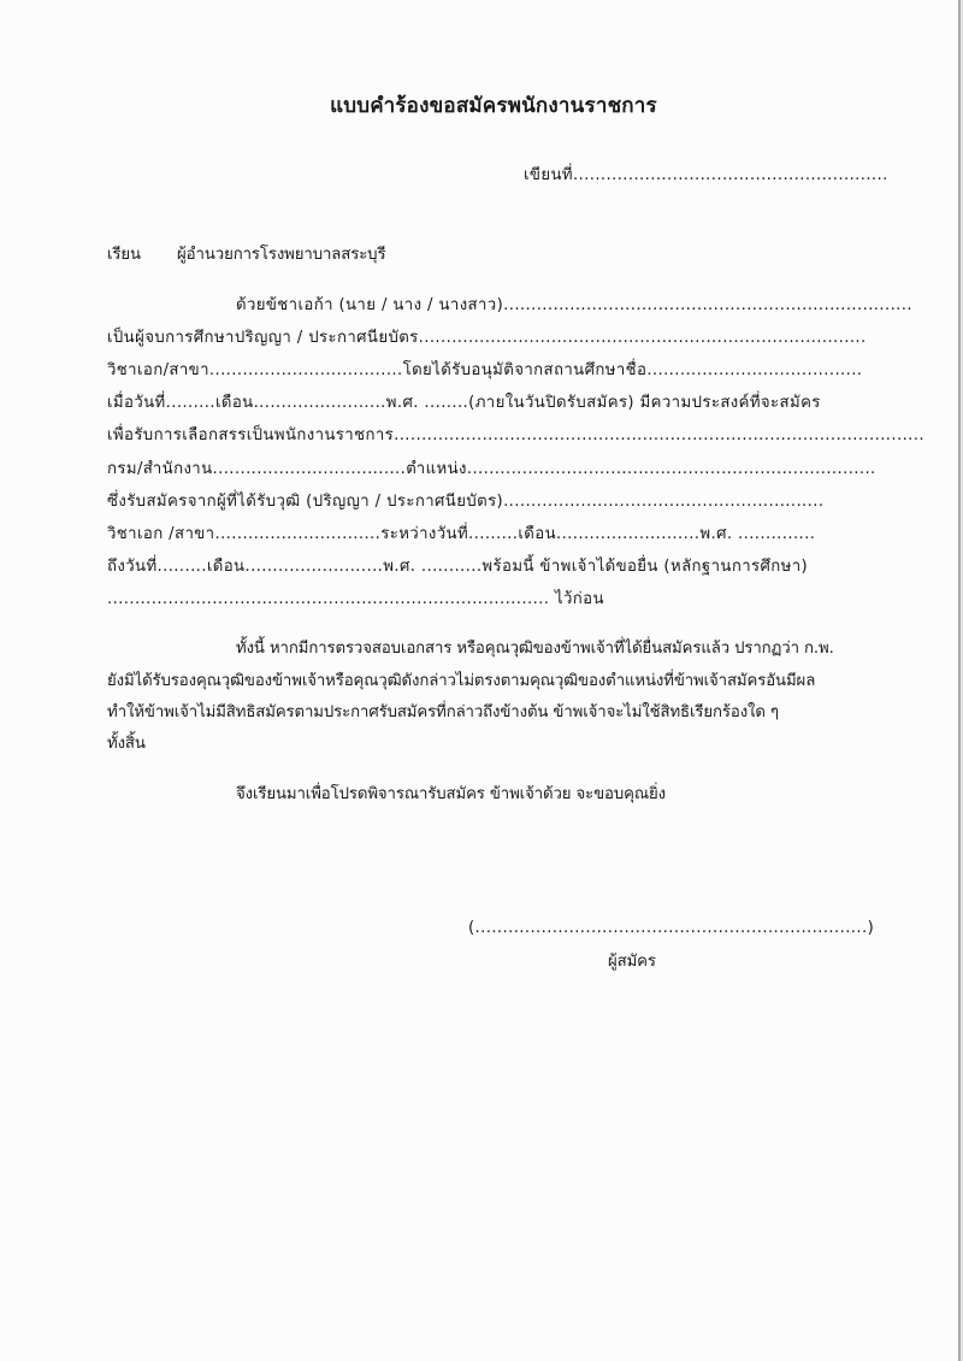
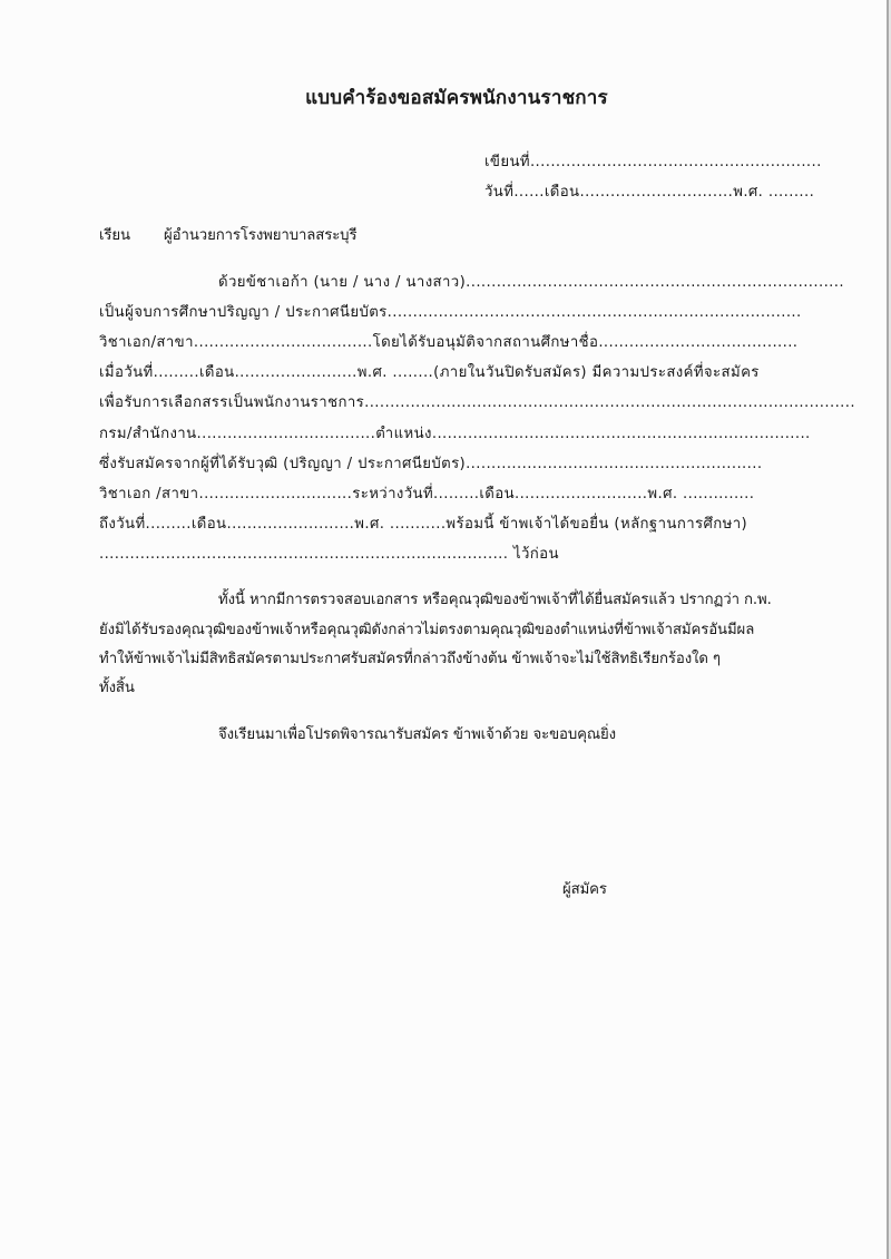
  แบบคำร้องขอสมัครพนักงานราชการ
  เขียนที่.........................................................
+ วันที่......เดือน..............................พ.ศ. .........
  เรียน
  ผู้อำนวยการโรงพยาบาลสระบุรี
  ด้วยข้ชาเอก้า (นาย / นาง / นางสาว)..........................................................................
  เป็นผู้จบการศึกษาปริญญา / ประกาศนียบัตร.................................................................................
  วิชาเอก/สาขา...................................โดยได้รับอนุมัติจากสถานศึกษาชื่อ.......................................
  เมื่อวันที่.........เดือน........................พ.ศ. ........(ภายในวันปิดรับสมัคร) มีความประสงค์ที่จะสมัคร
  เพื่อรับการเลือกสรรเป็นพนักงานราชการ................................................................................................
  กรม/สำนักงาน...................................ตำแหน่ง..........................................................................
  ซึ่งรับสมัครจากผู้ที่ได้รับวุฒิ (ปริญญา / ประกาศนียบัตร)..........................................................
  วิชาเอก /สาขา..............................ระหว่างวันที่.........เดือน..........................พ.ศ. ..............
  ถึงวันที่.........เดือน.........................พ.ศ. ...........พร้อมนี้ ข้าพเจ้าได้ขอยื่น (หลักฐานการศึกษา)
  ................................................................................ ไว้ก่อน
  ทั้งนี้ หากมีการตรวจสอบเอกสาร หรือคุณวุฒิของข้าพเจ้าที่ได้ยื่นสมัครแล้ว ปรากฏว่า ก.พ.
  ยังมิได้รับรองคุณวุฒิของข้าพเจ้าหรือคุณวุฒิดังกล่าวไม่ตรงตามคุณวุฒิของตำแหน่งที่ข้าพเจ้าสมัครอันมีผล
  ทำให้ข้าพเจ้าไม่มีสิทธิสมัครตามประกาศรับสมัครที่กล่าวถึงข้างต้น ข้าพเจ้าจะไม่ใช้สิทธิเรียกร้องใด ๆ
  ทั้งสิ้น
  จึงเรียนมาเพื่อโปรดพิจารณารับสมัคร ข้าพเจ้าด้วย จะขอบคุณยิ่ง
- (.......................................................................)
  ผู้สมัคร
